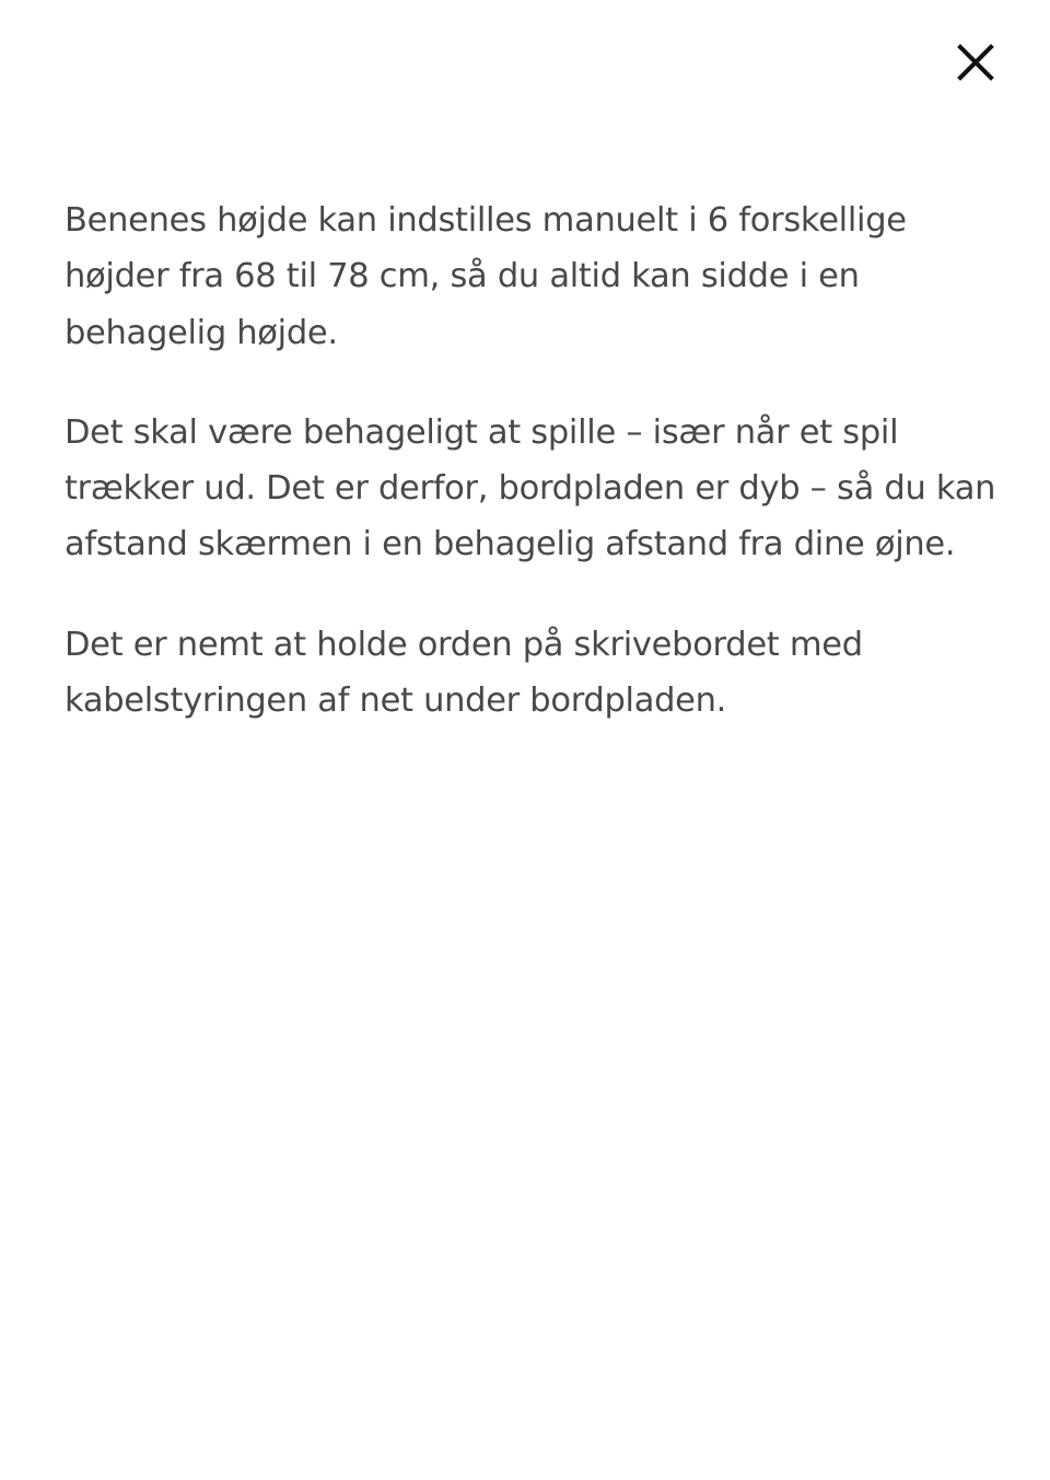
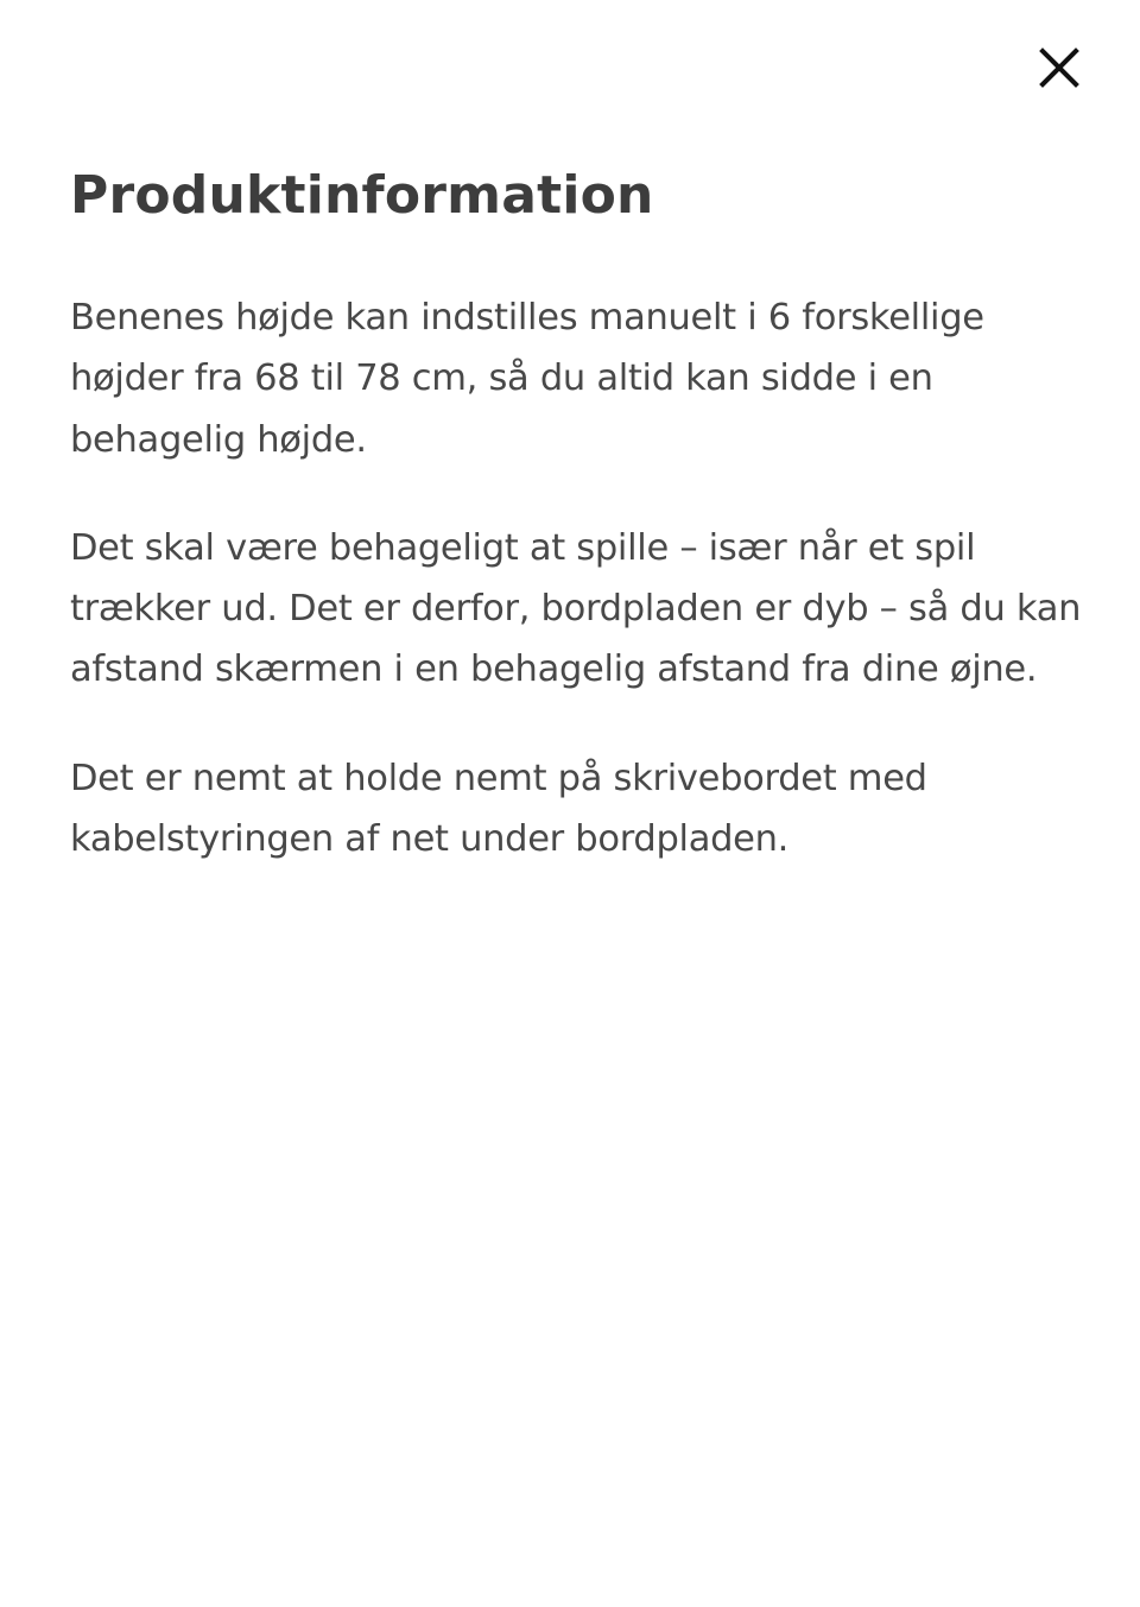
+ Produktinformation
  Benenes højde kan indstilles manuelt i 6 forskellige højder fra 68 til 78 cm, så du altid kan sidde i en behagelig højde.
  Det skal være behageligt at spille – især når et spil trækker ud. Det er derfor, bordpladen er dyb – så du kan afstand skærmen i en behagelig afstand fra dine øjne.
- Det er nemt at holde orden på skrivebordet med kabelstyringen af net under bordpladen.
+ Det er nemt at holde nemt på skrivebordet med kabelstyringen af net under bordpladen.
